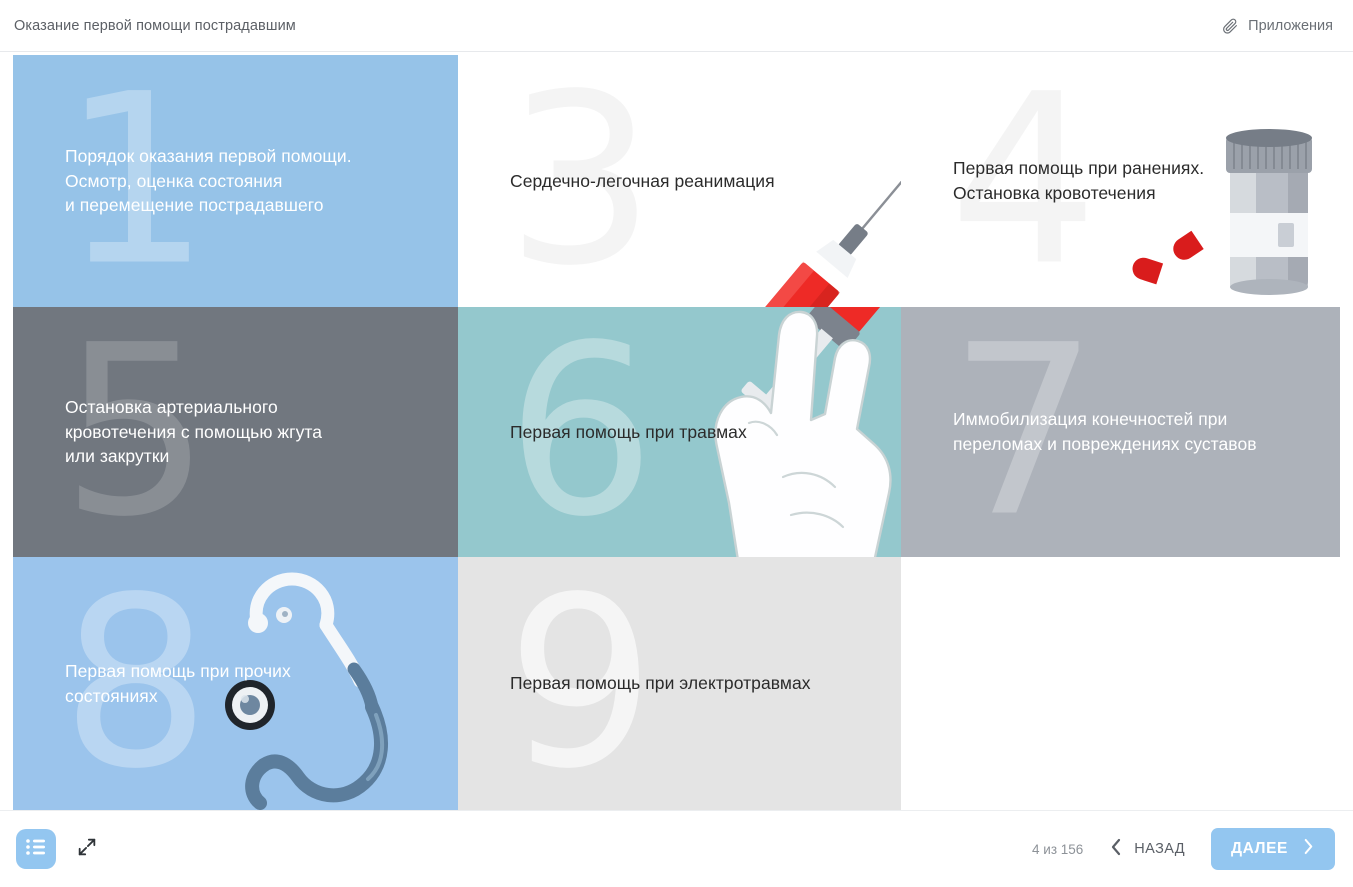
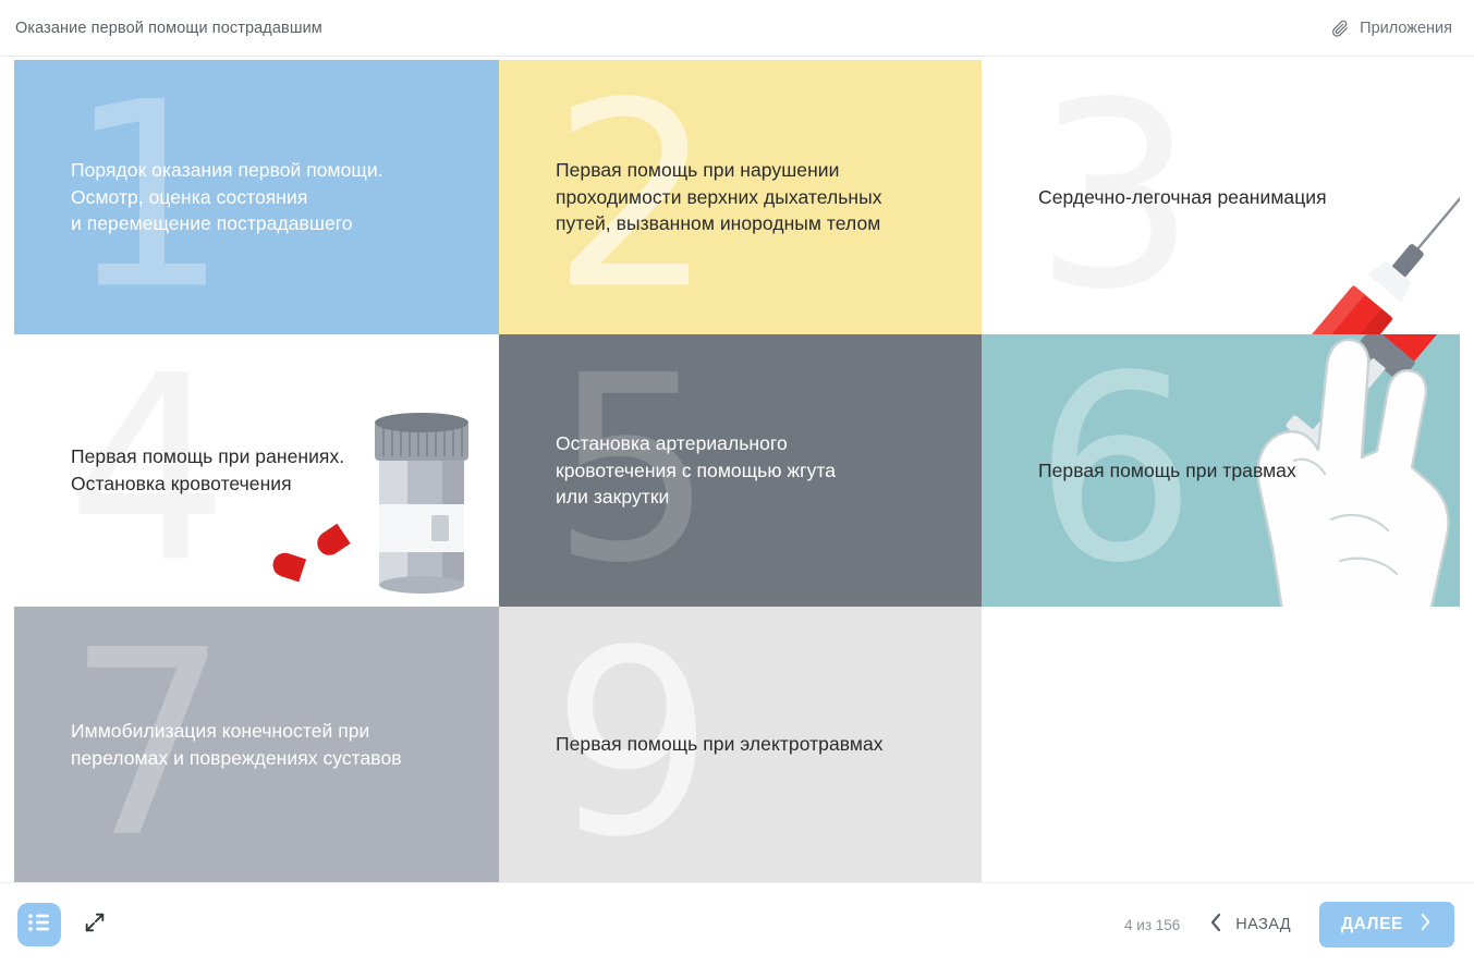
  Оказание первой помощи пострадавшим
  Приложения
  1
  Порядок оказания первой помощи.
  Осмотр, оценка состояния
  и перемещение пострадавшего
+ 2
+ Первая помощь при нарушении
+ проходимости верхних дыхательных
+ путей, вызванном инородным телом
  3
  Сердечно-легочная реанимация
  4
  Первая помощь при ранениях.
  Остановка кровотечения
  5
  Остановка артериального
  кровотечения с помощью жгута
  или закрутки
  6
  Первая помощь при травмах
  7
  Иммобилизация конечностей при
  переломах и повреждениях суставов
- 8
- Первая помощь при прочих
- состояниях
  9
  Первая помощь при электротравмах
  4 из 156
  НАЗАД
  ДАЛЕЕ
